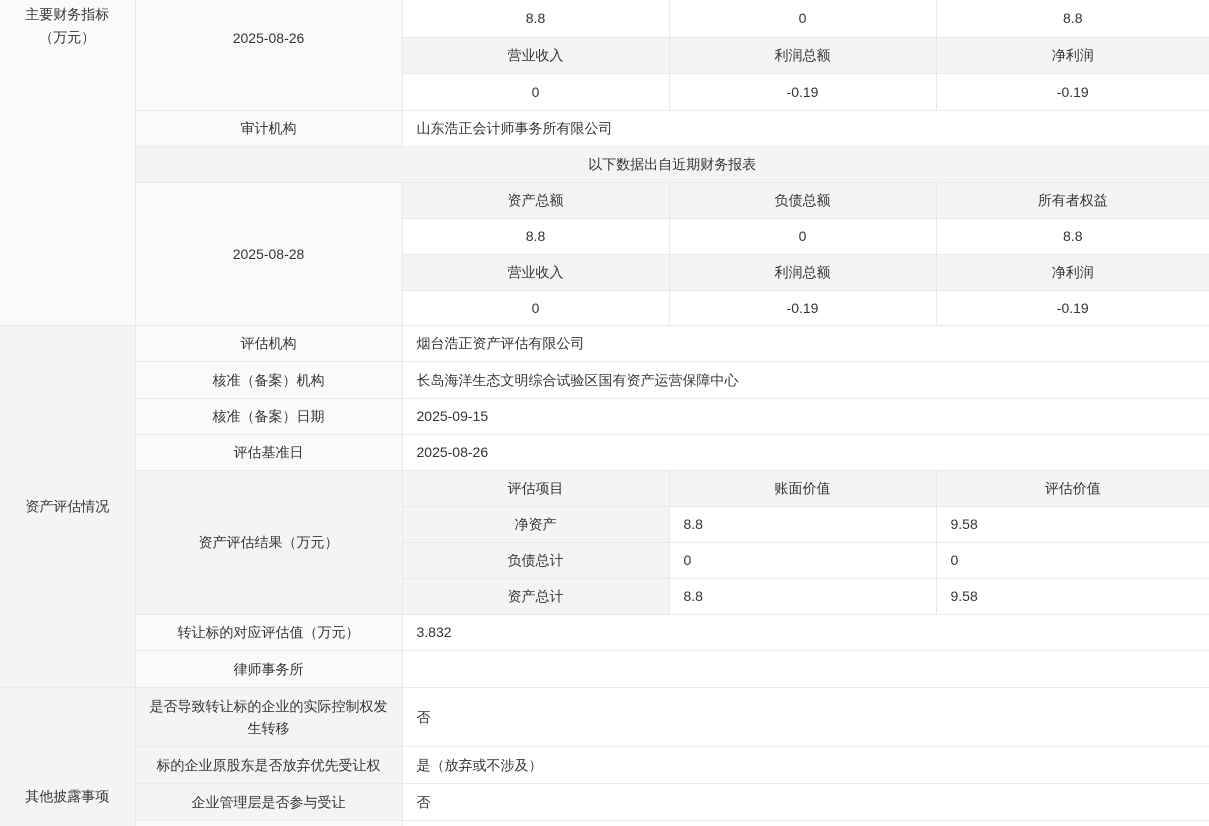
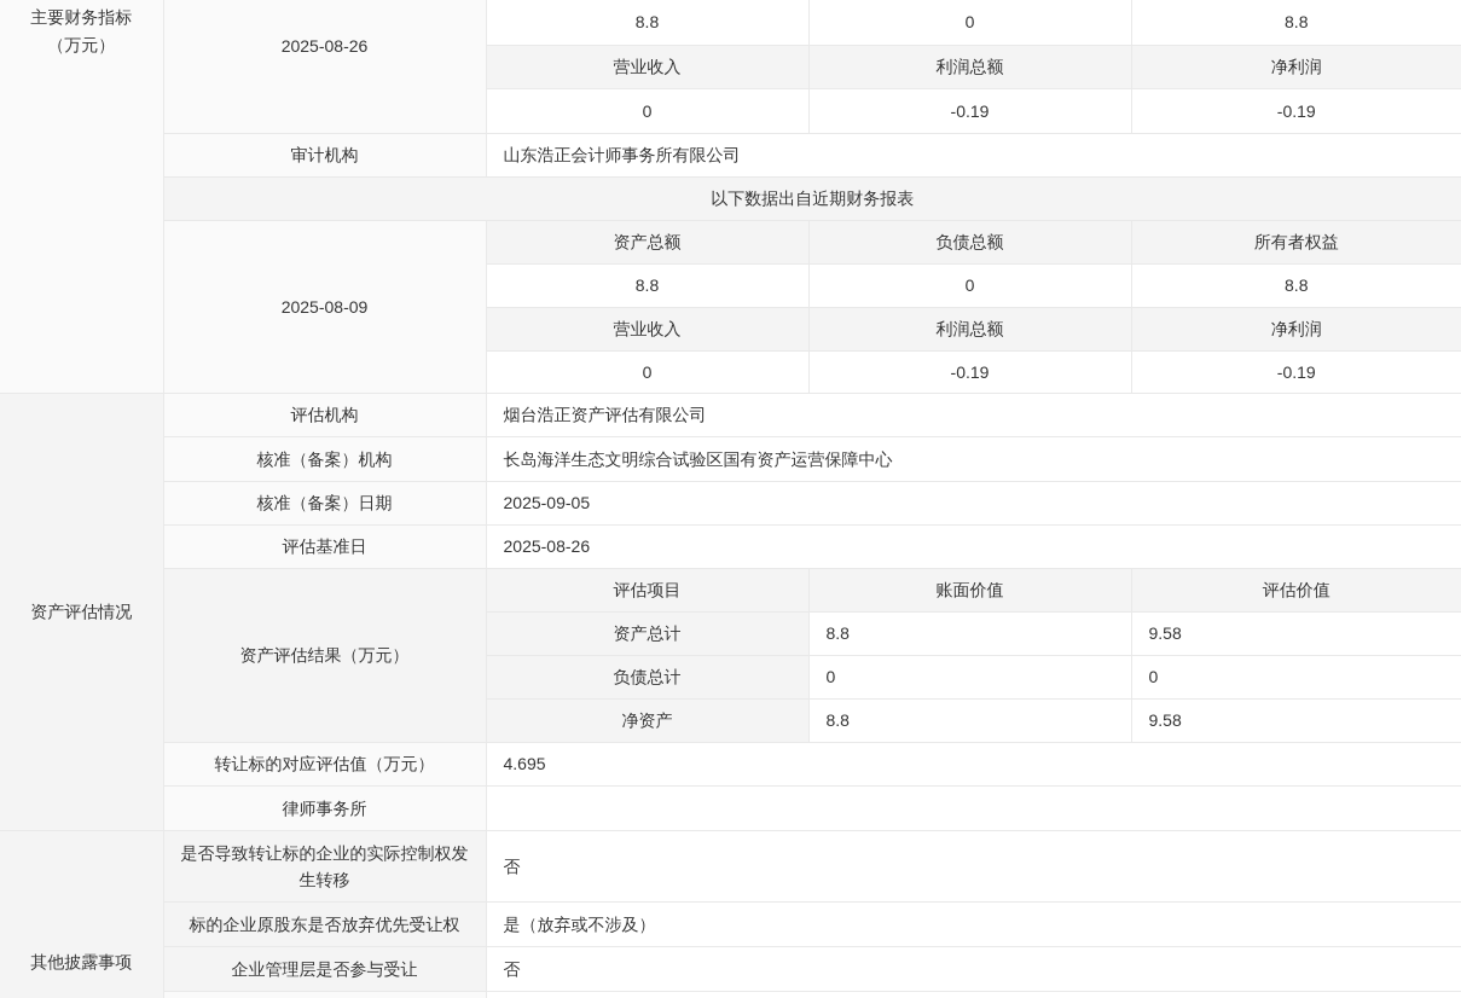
  主要财务指标 （万元）	2025-08-26	8.8	0	8.8
  营业收入	利润总额	净利润
  0	-0.19	-0.19
  审计机构	山东浩正会计师事务所有限公司
  以下数据出自近期财务报表
- 2025-08-28	资产总额	负债总额	所有者权益
+ 2025-08-09	资产总额	负债总额	所有者权益
  8.8	0	8.8
  营业收入	利润总额	净利润
  0	-0.19	-0.19
  资产评估情况	评估机构	烟台浩正资产评估有限公司
  核准（备案）机构	长岛海洋生态文明综合试验区国有资产运营保障中心
- 核准（备案）日期	2025-09-15
+ 核准（备案）日期	2025-09-05
  评估基准日	2025-08-26
  资产评估结果（万元）	评估项目	账面价值	评估价值
- 净资产	8.8	9.58
+ 资产总计	8.8	9.58
  负债总计	0	0
- 资产总计	8.8	9.58
+ 净资产	8.8	9.58
- 转让标的对应评估值（万元）	3.832
+ 转让标的对应评估值（万元）	4.695
  律师事务所
  其他披露事项	是否导致转让标的企业的实际控制权发生转移	否
  标的企业原股东是否放弃优先受让权	是（放弃或不涉及）
  企业管理层是否参与受让	否
